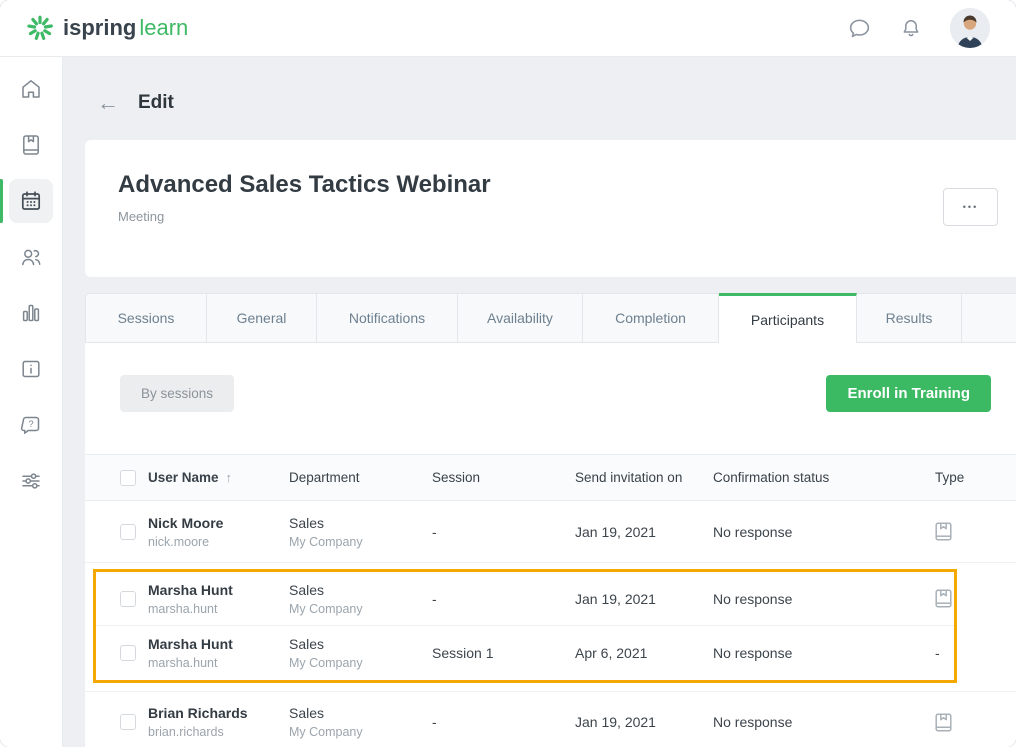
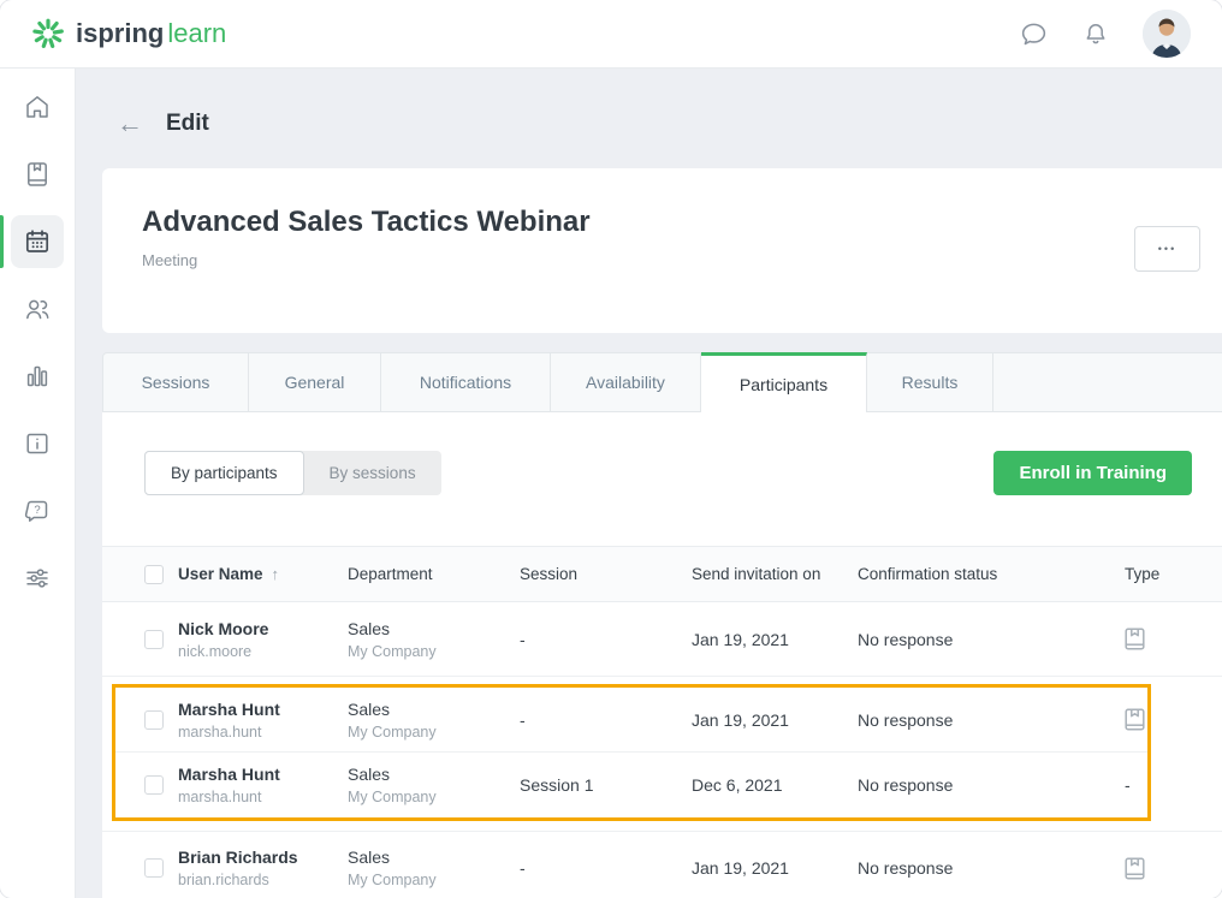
  ispringlearn
  ?
  ←
  Edit
  Advanced Sales Tactics Webinar
  Meeting
  •••
  Sessions
  General
  Notifications
  Availability
- Completion
  Participants
  Results
+ By participants
  By sessions
  Enroll in Training
  User Name
  ↑
  Department
  Session
  Send invitation on
  Confirmation status
  Type
  Nick Moore
  nick.moore
  Sales
  My Company
  -
  Jan 19, 2021
  No response
  Marsha Hunt
  marsha.hunt
  Sales
  My Company
  -
  Jan 19, 2021
  No response
  Marsha Hunt
  marsha.hunt
  Sales
  My Company
  Session 1
- Apr 6, 2021
+ Dec 6, 2021
  No response
  -
  Brian Richards
  brian.richards
  Sales
  My Company
  -
  Jan 19, 2021
  No response
